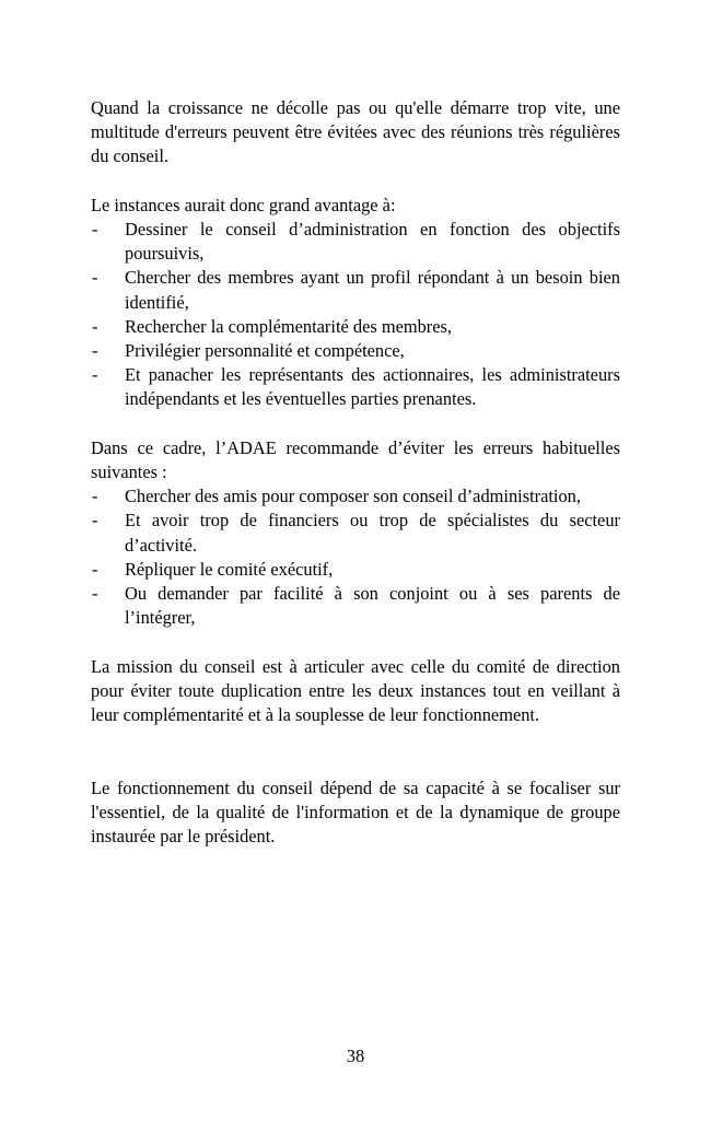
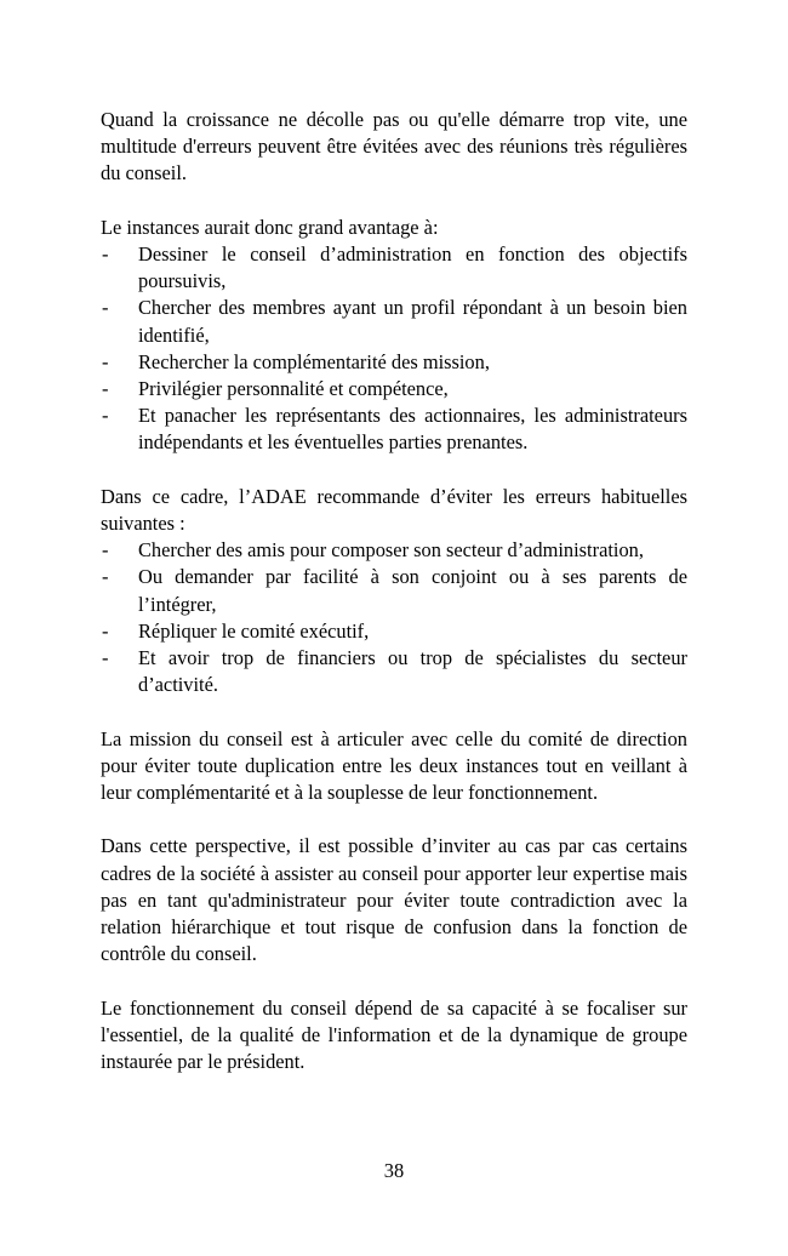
  Quand la croissance ne décolle pas ou qu'elle démarre trop vite, une multitude d'erreurs peuvent être évitées avec des réunions très régulières du conseil.
  Le instances aurait donc grand avantage à:
  -
  Dessiner le conseil d’administration en fonction des objectifs poursuivis,
  -
  Chercher des membres ayant un profil répondant à un besoin bien identifié,
  -
- Rechercher la complémentarité des membres,
+ Rechercher la complémentarité des mission,
  -
  Privilégier personnalité et compétence,
  -
  Et panacher les représentants des actionnaires, les administrateurs indépendants et les éventuelles parties prenantes.
  Dans ce cadre, l’ADAE recommande d’éviter les erreurs habituelles suivantes :
  -
- Chercher des amis pour composer son conseil d’administration,
+ Chercher des amis pour composer son secteur d’administration,
  -
- Et avoir trop de financiers ou trop de spécialistes du secteur d’activité.
+ Ou demander par facilité à son conjoint ou à ses parents de l’intégrer,
  -
  Répliquer le comité exécutif,
  -
- Ou demander par facilité à son conjoint ou à ses parents de l’intégrer,
+ Et avoir trop de financiers ou trop de spécialistes du secteur d’activité.
  La mission du conseil est à articuler avec celle du comité de direction pour éviter toute duplication entre les deux instances tout en veillant à leur complémentarité et à la souplesse de leur fonctionnement.
+ Dans cette perspective, il est possible d’inviter au cas par cas certains cadres de la société à assister au conseil pour apporter leur expertise mais pas en tant qu'administrateur pour éviter toute contradiction avec la relation hiérarchique et tout risque de confusion dans la fonction de contrôle du conseil.
  Le fonctionnement du conseil dépend de sa capacité à se focaliser sur l'essentiel, de la qualité de l'information et de la dynamique de groupe instaurée par le président.
  38
